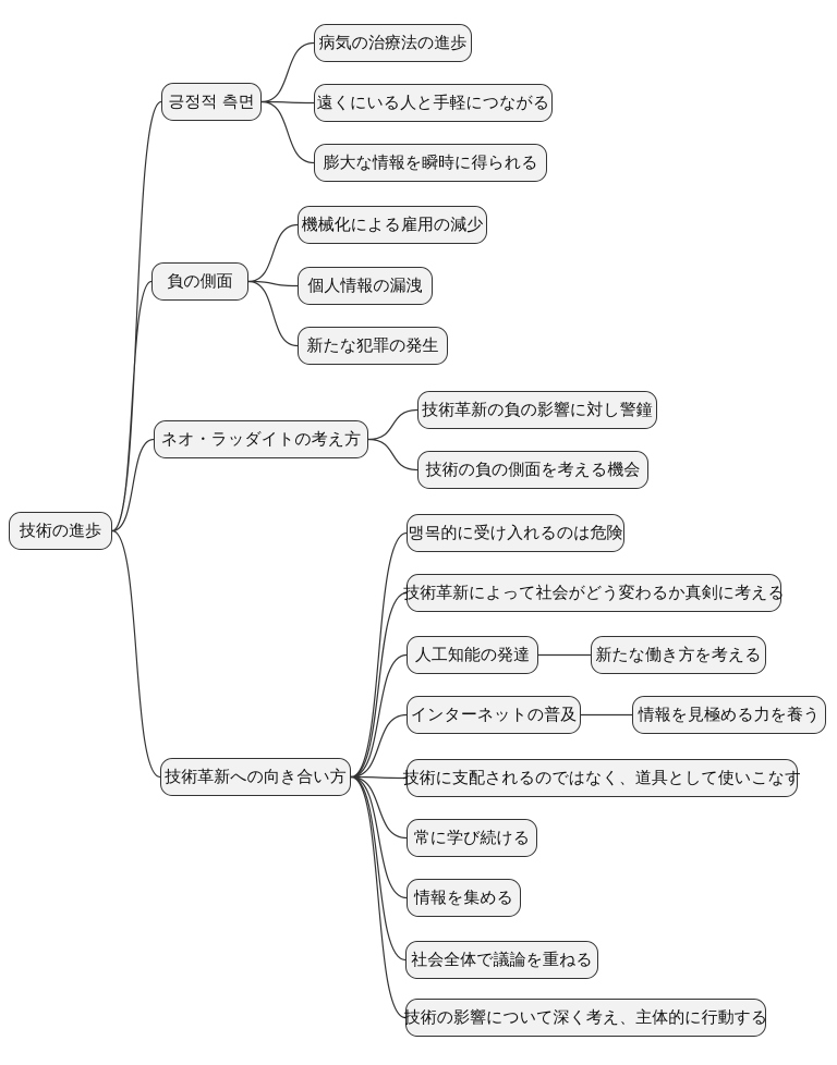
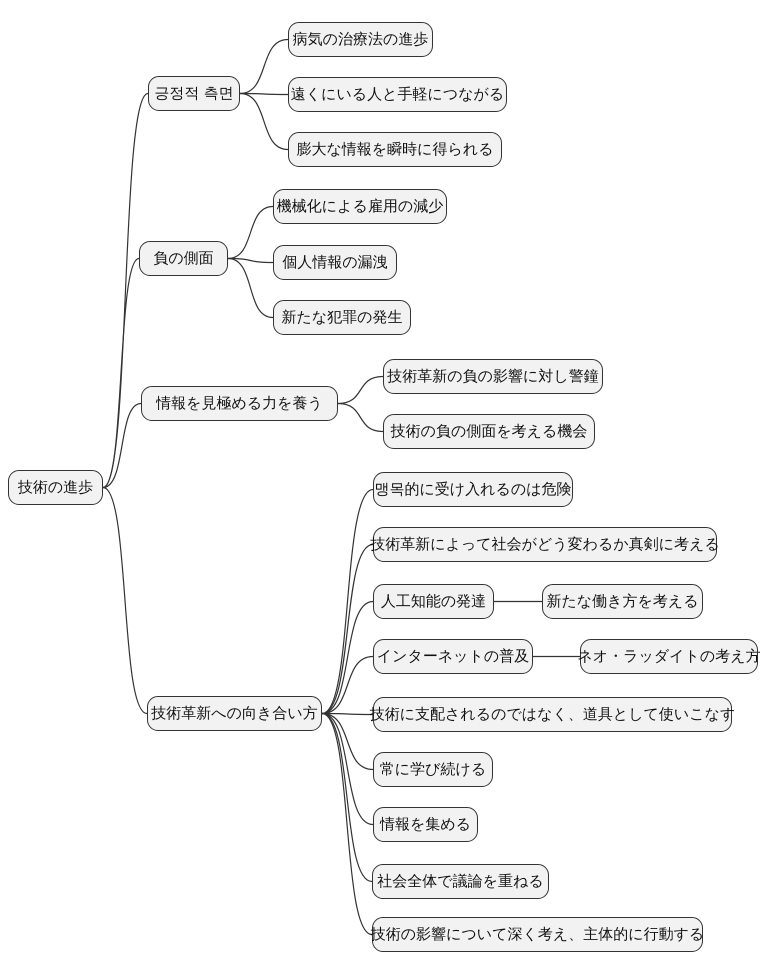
  技術の進歩
  긍정적 측면
  病気の治療法の進歩
  遠くにいる人と手軽につながる
  膨大な情報を瞬時に得られる
  負の側面
  機械化による雇用の減少
  個人情報の漏洩
  新たな犯罪の発生
- ネオ・ラッダイトの考え方
+ 情報を見極める力を養う
  技術革新の負の影響に対し警鐘
  技術の負の側面を考える機会
  技術革新への向き合い方
  맹목的に受け入れるのは危険
  技術革新によって社会がどう変わるか真剣に考える
  人工知能の発達
  新たな働き方を考える
  インターネットの普及
- 情報を見極める力を養う
+ ネオ・ラッダイトの考え方
  技術に支配されるのではなく、道具として使いこなす
  常に学び続ける
  情報を集める
  社会全体で議論を重ねる
  技術の影響について深く考え、主体的に行動する
